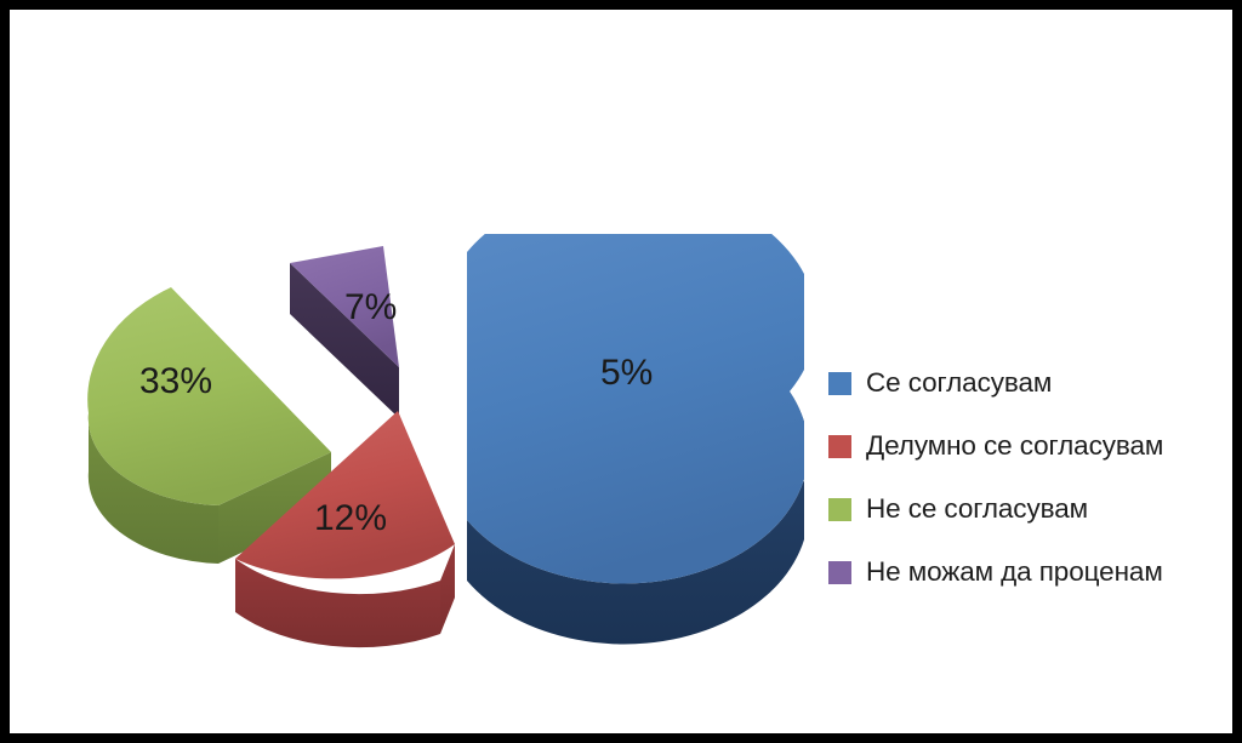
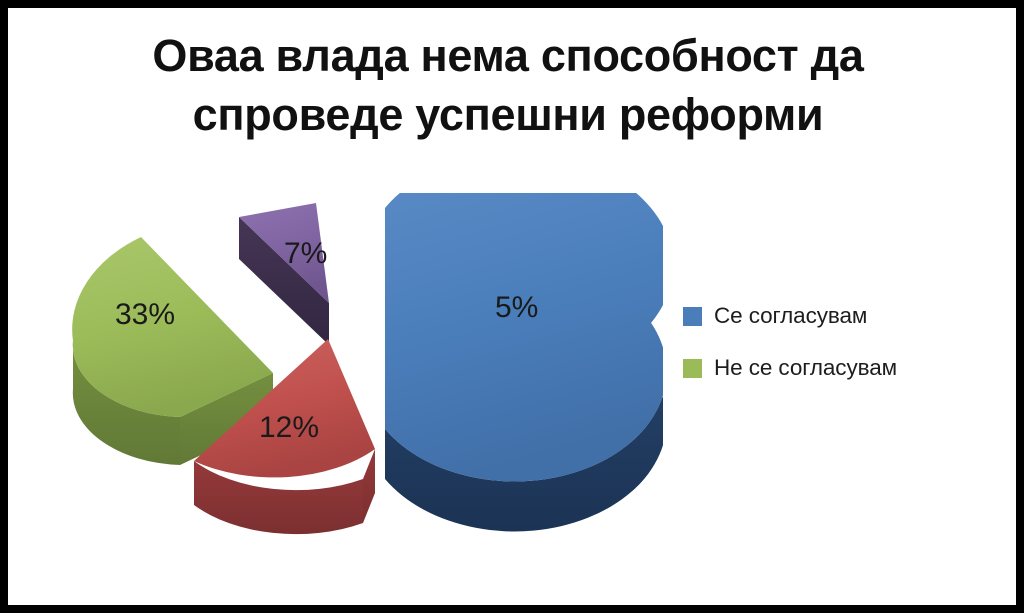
+ Оваа влада нема способност да
+ спроведе успешни реформи
  5%
  12%
  33%
  7%
  Се согласувам
- Делумно се согласувам
  Не се согласувам
- Не можам да проценам
